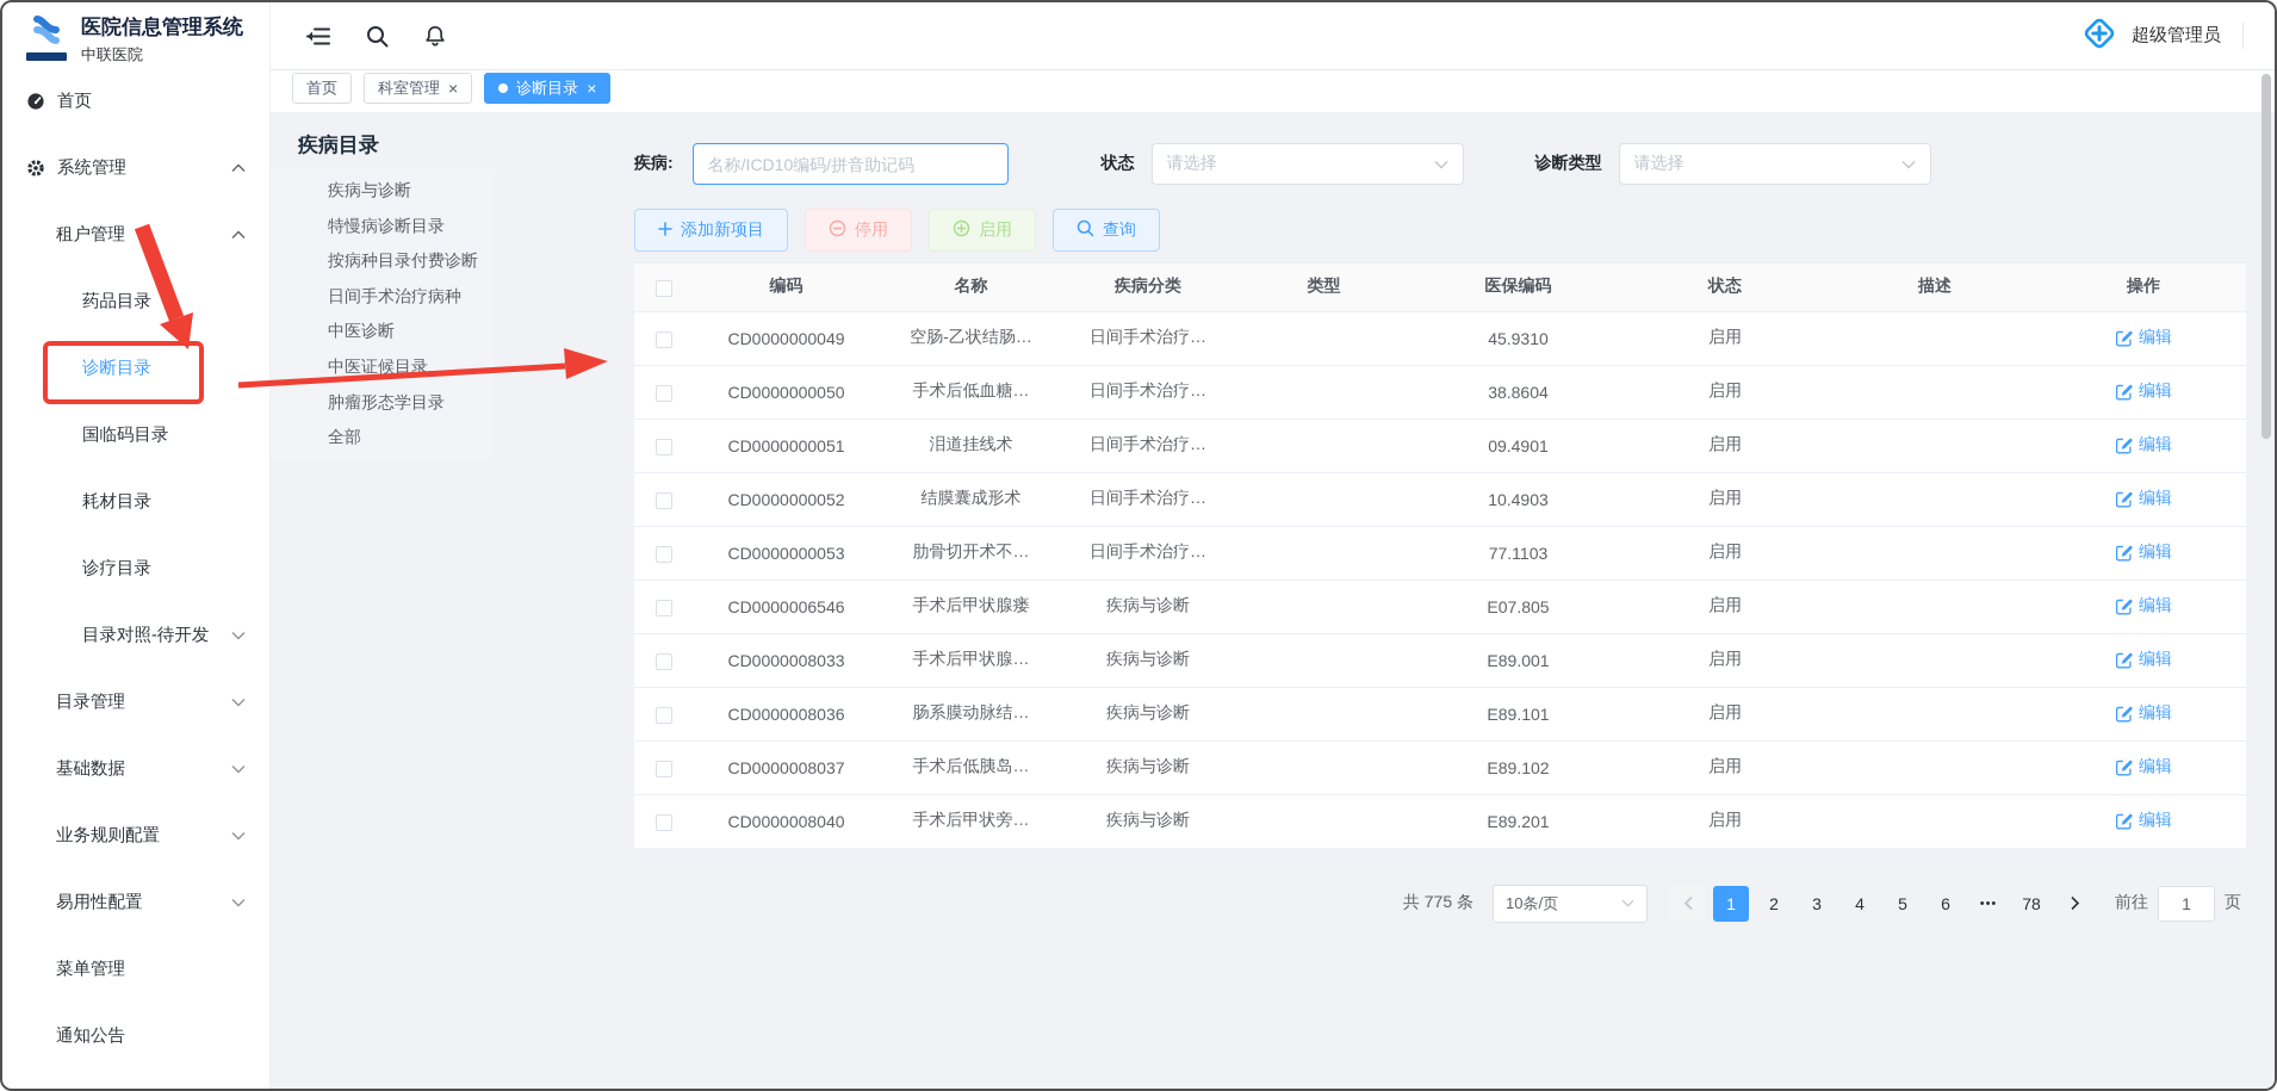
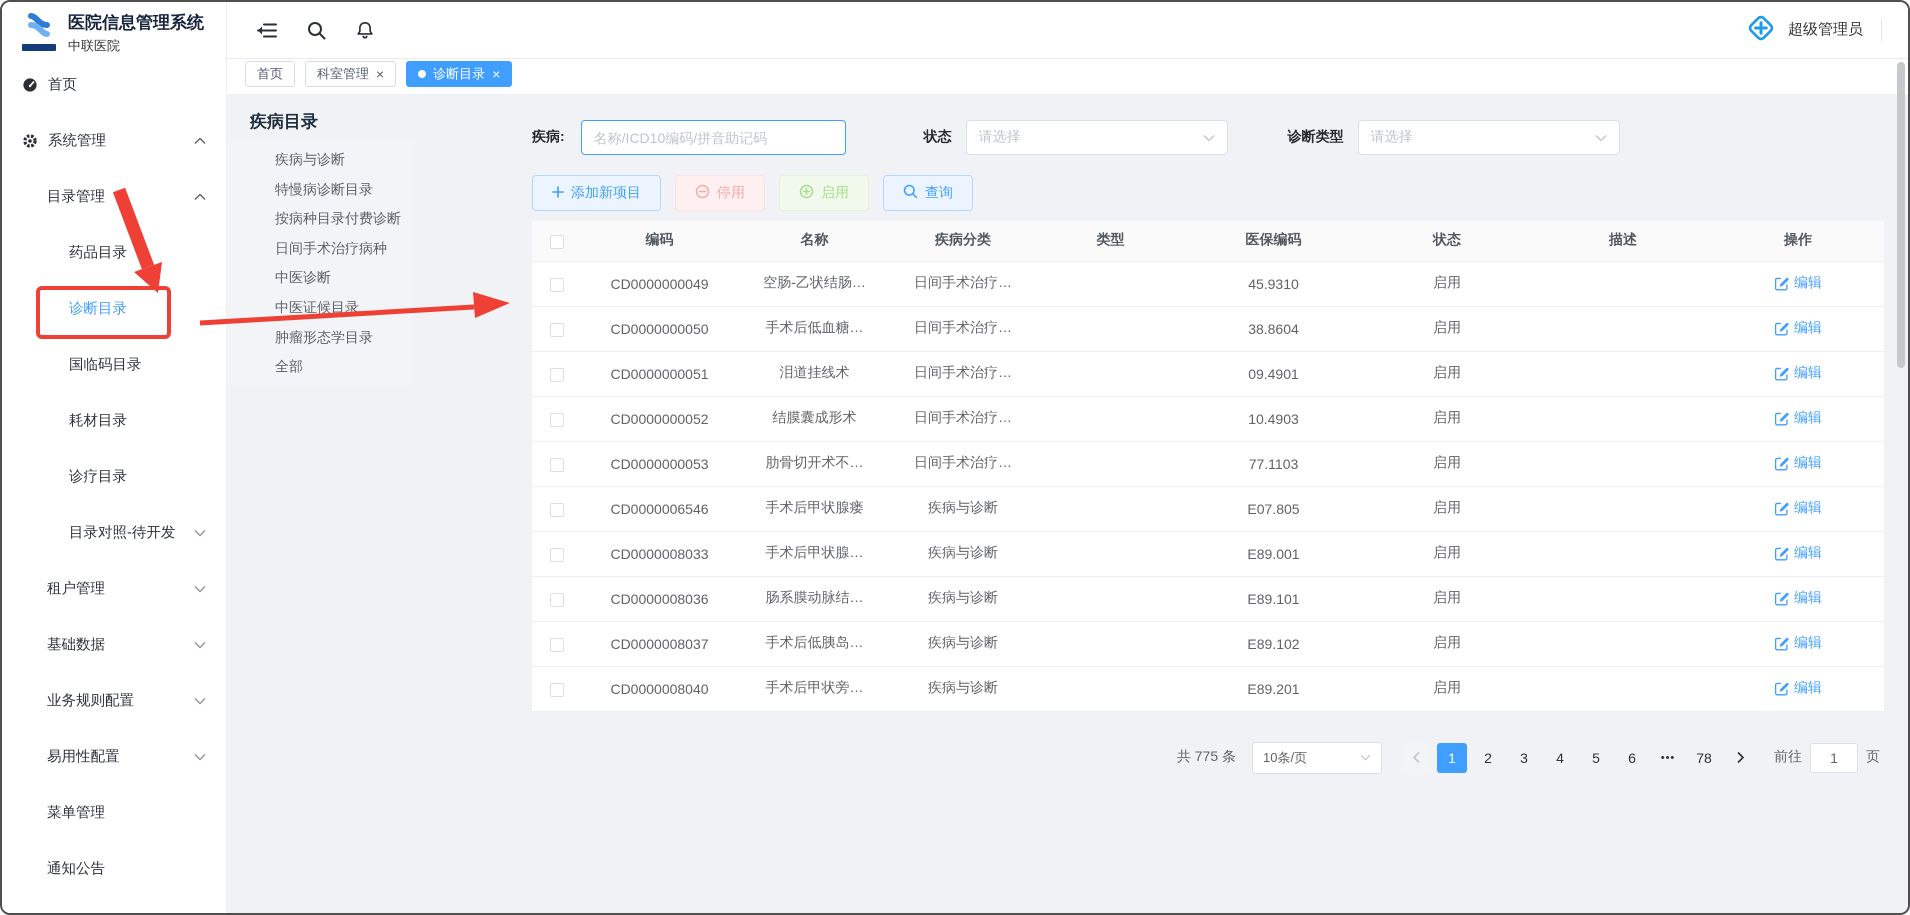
  医院信息管理系统
  中联医院
  首页
  系统管理
- 租户管理
+ 目录管理
  药品目录
  诊断目录
  国临码目录
  耗材目录
  诊疗目录
  目录对照-待开发
- 目录管理
+ 租户管理
  基础数据
  业务规则配置
  易用性配置
  菜单管理
  通知公告
  超级管理员
  首页
  科室管理
  ×
  诊断目录
  ×
  疾病目录
  疾病与诊断
  特慢病诊断目录
  按病种目录付费诊断
  日间手术治疗病种
  中医诊断
  中医证候目录
  肿瘤形态学目录
  全部
  疾病:
  名称/ICD10编码/拼音助记码
  状态
  请选择
  诊断类型
  请选择
  添加新项目
  停用
  启用
  查询
  	编码	名称	疾病分类	类型	医保编码	状态	描述	操作
  	CD0000000049	空肠-乙状结肠…	日间手术治疗…		45.9310	启用		编辑
  	CD0000000050	手术后低血糖…	日间手术治疗…		38.8604	启用		编辑
  	CD0000000051	泪道挂线术	日间手术治疗…		09.4901	启用		编辑
  	CD0000000052	结膜囊成形术	日间手术治疗…		10.4903	启用		编辑
  	CD0000000053	肋骨切开术不…	日间手术治疗…		77.1103	启用		编辑
  	CD0000006546	手术后甲状腺瘘	疾病与诊断		E07.805	启用		编辑
  	CD0000008033	手术后甲状腺…	疾病与诊断		E89.001	启用		编辑
  	CD0000008036	肠系膜动脉结…	疾病与诊断		E89.101	启用		编辑
  	CD0000008037	手术后低胰岛…	疾病与诊断		E89.102	启用		编辑
  	CD0000008040	手术后甲状旁…	疾病与诊断		E89.201	启用		编辑
  共 775 条
  10条/页
  1
  2
  3
  4
  5
  6
  •••
  78
  前往
  1
  页
